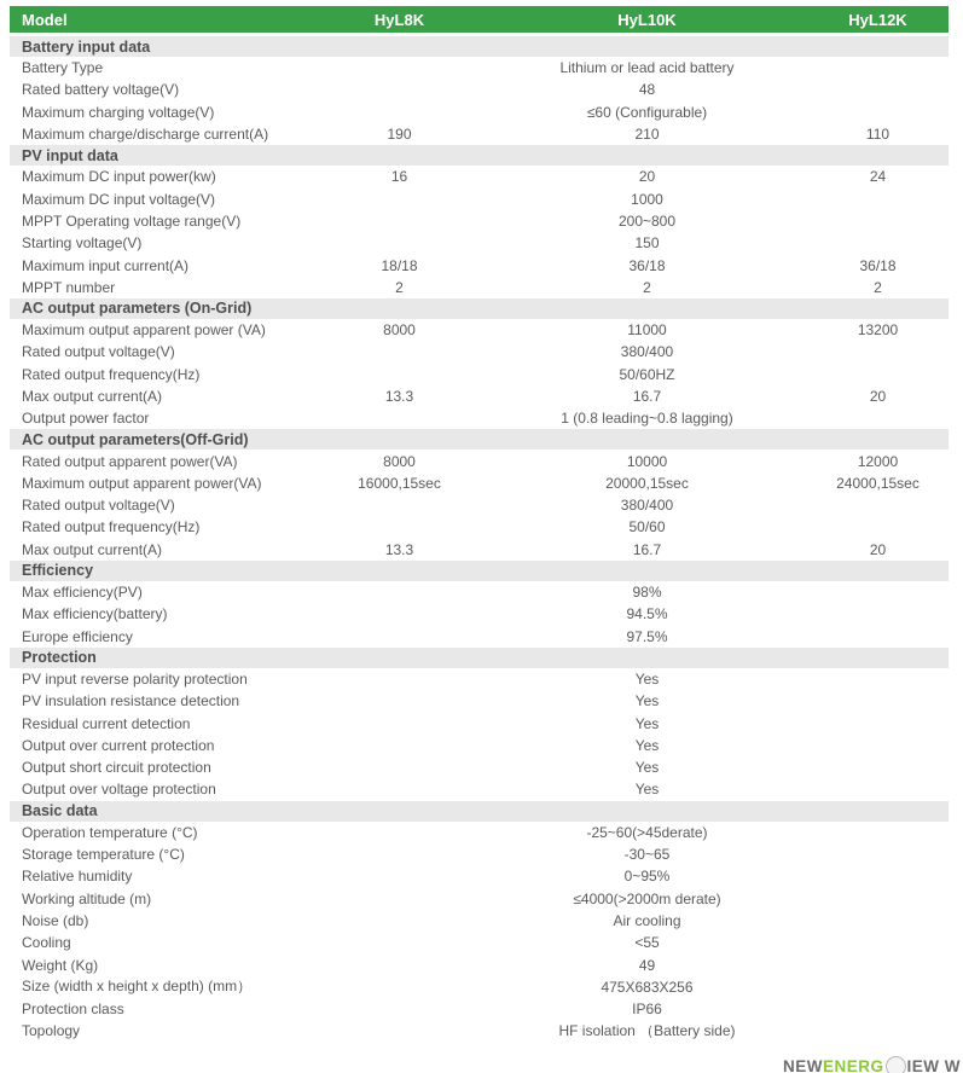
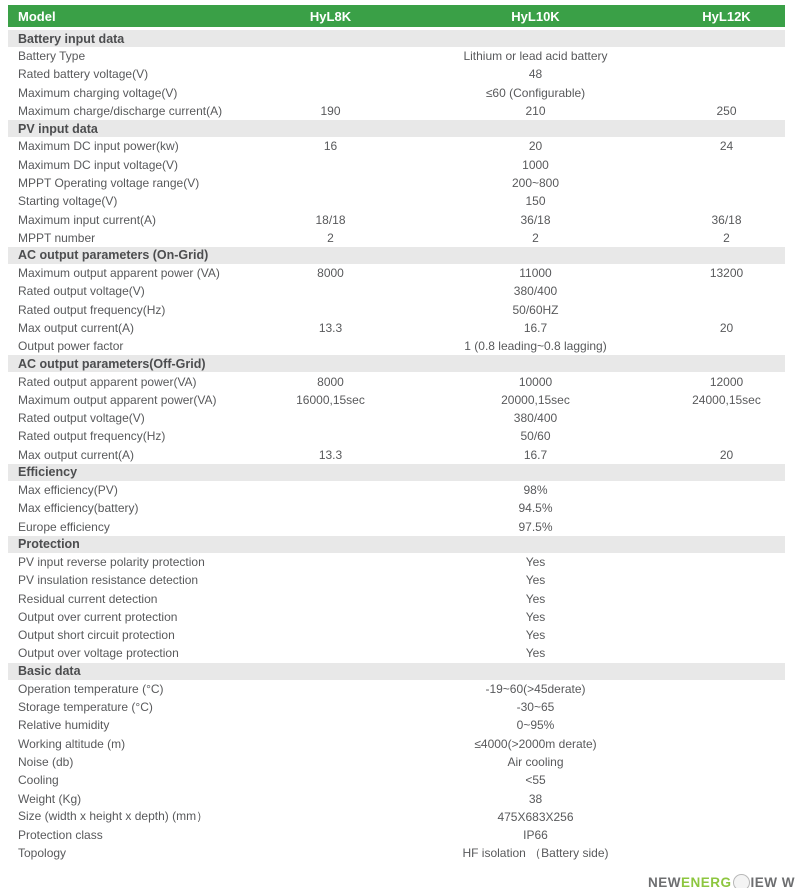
  Model
  HyL8K
  HyL10K
  HyL12K
  Battery input data
  Battery Type
  Lithium or lead acid battery
  Rated battery voltage(V)
  48
  Maximum charging voltage(V)
  ≤60 (Configurable)
  Maximum charge/discharge current(A)
  190
  210
- 110
+ 250
  PV input data
  Maximum DC input power(kw)
  16
  20
  24
  Maximum DC input voltage(V)
  1000
  MPPT Operating voltage range(V)
  200~800
  Starting voltage(V)
  150
  Maximum input current(A)
  18/18
  36/18
  36/18
  MPPT number
  2
  2
  2
  AC output parameters (On-Grid)
  Maximum output apparent power (VA)
  8000
  11000
  13200
  Rated output voltage(V)
  380/400
  Rated output frequency(Hz)
  50/60HZ
  Max output current(A)
  13.3
  16.7
  20
  Output power factor
  1 (0.8 leading~0.8 lagging)
  AC output parameters(Off-Grid)
  Rated output apparent power(VA)
  8000
  10000
  12000
  Maximum output apparent power(VA)
  16000,15sec
  20000,15sec
  24000,15sec
  Rated output voltage(V)
  380/400
  Rated output frequency(Hz)
  50/60
  Max output current(A)
  13.3
  16.7
  20
  Efficiency
  Max efficiency(PV)
  98%
  Max efficiency(battery)
  94.5%
  Europe efficiency
  97.5%
  Protection
  PV input reverse polarity protection
  Yes
  PV insulation resistance detection
  Yes
  Residual current detection
  Yes
  Output over current protection
  Yes
  Output short circuit protection
  Yes
  Output over voltage protection
  Yes
  Basic data
  Operation temperature (°C)
- -25~60(>45derate)
+ -19~60(>45derate)
  Storage temperature (°C)
  -30~65
  Relative humidity
  0~95%
  Working altitude (m)
  ≤4000(>2000m derate)
  Noise (db)
  Air cooling
  Cooling
  <55
  Weight (Kg)
- 49
+ 38
  Size (width x height x depth) (mm）
  475X683X256
  Protection class
  IP66
  Topology
  HF isolation （Battery side)
  NEW
  ENERG
  IEW W
